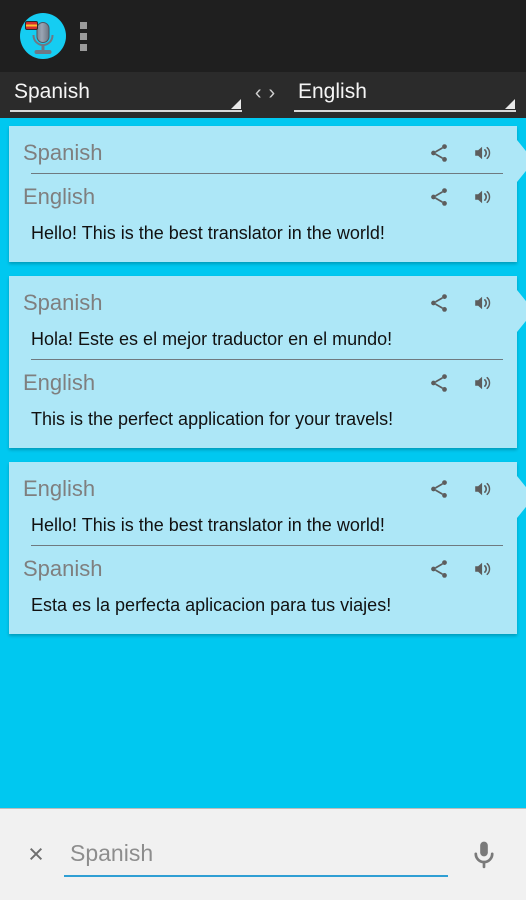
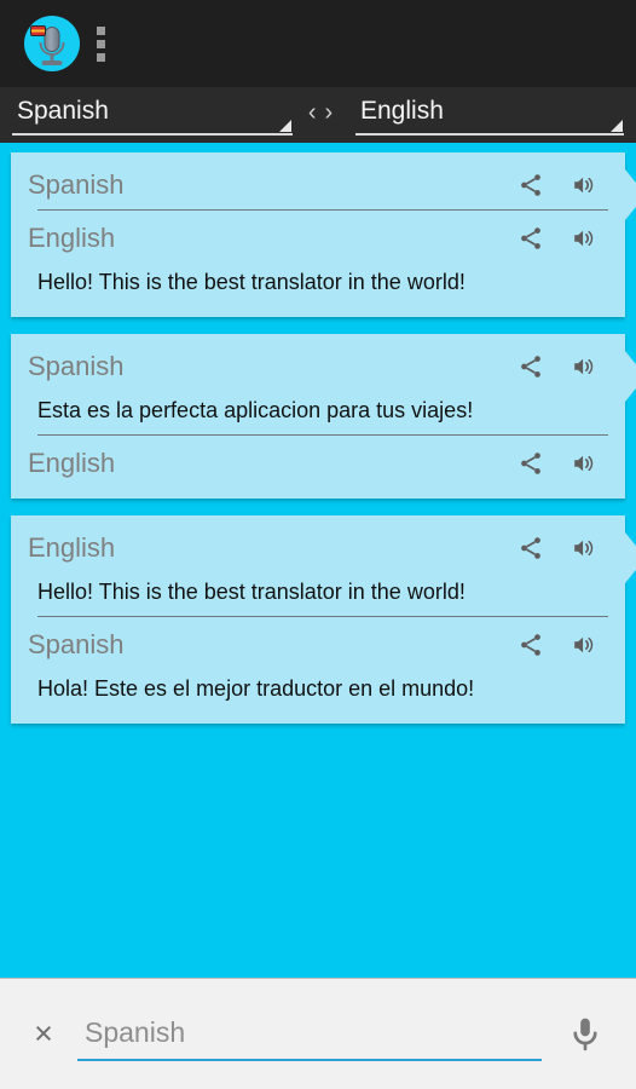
  Spanish
  ‹
  ›
  English
  Spanish
  English
  Hello! This is the best translator in the world!
  Spanish
- Hola! Este es el mejor traductor en el mundo!
+ Esta es la perfecta aplicacion para tus viajes!
  English
- This is the perfect application for your travels!
  English
  Hello! This is the best translator in the world!
  Spanish
- Esta es la perfecta aplicacion para tus viajes!
+ Hola! Este es el mejor traductor en el mundo!
  ×
  Spanish
